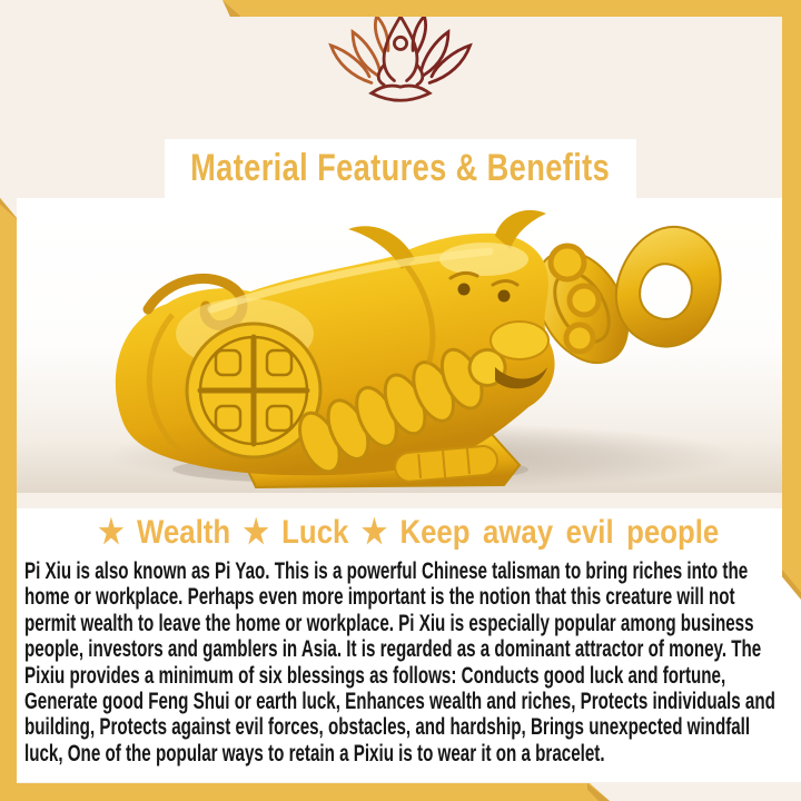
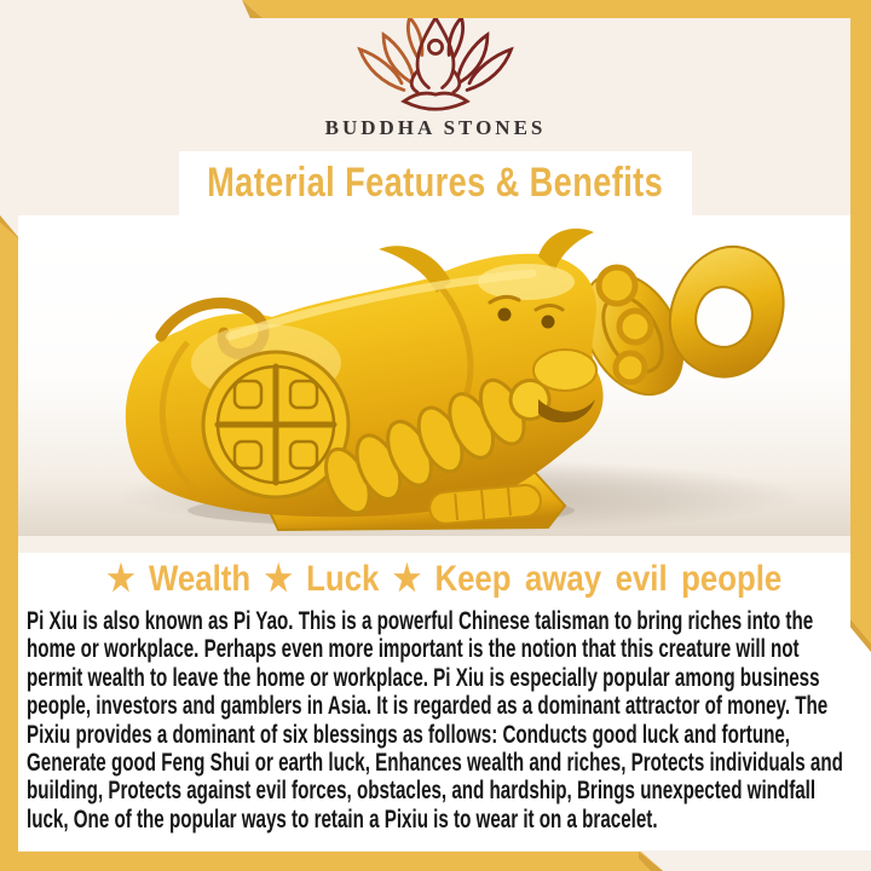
+ BUDDHA STONES
  Material Features & Benefits
  ★ Wealth ★ Luck ★ Keep away evil people
- Pi Xiu is also known as Pi Yao. This is a powerful Chinese talisman to bring riches into the home or workplace. Perhaps even more important is the notion that this creature will not permit wealth to leave the home or workplace. Pi Xiu is especially popular among business people, investors and gamblers in Asia. It is regarded as a dominant attractor of money. The Pixiu provides a minimum of six blessings as follows: Conducts good luck and fortune, Generate good Feng Shui or earth luck, Enhances wealth and riches, Protects individuals and building, Protects against evil forces, obstacles, and hardship, Brings unexpected windfall luck, One of the popular ways to retain a Pixiu is to wear it on a bracelet.
+ Pi Xiu is also known as Pi Yao. This is a powerful Chinese talisman to bring riches into the home or workplace. Perhaps even more important is the notion that this creature will not permit wealth to leave the home or workplace. Pi Xiu is especially popular among business people, investors and gamblers in Asia. It is regarded as a dominant attractor of money. The Pixiu provides a dominant of six blessings as follows: Conducts good luck and fortune, Generate good Feng Shui or earth luck, Enhances wealth and riches, Protects individuals and building, Protects against evil forces, obstacles, and hardship, Brings unexpected windfall luck, One of the popular ways to retain a Pixiu is to wear it on a bracelet.
